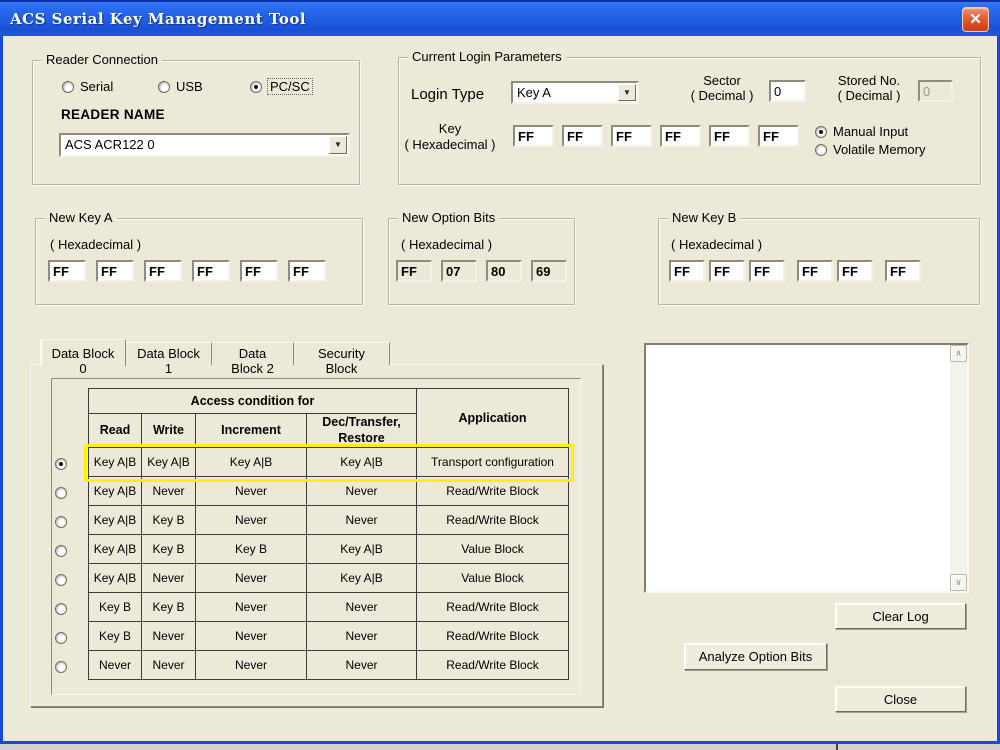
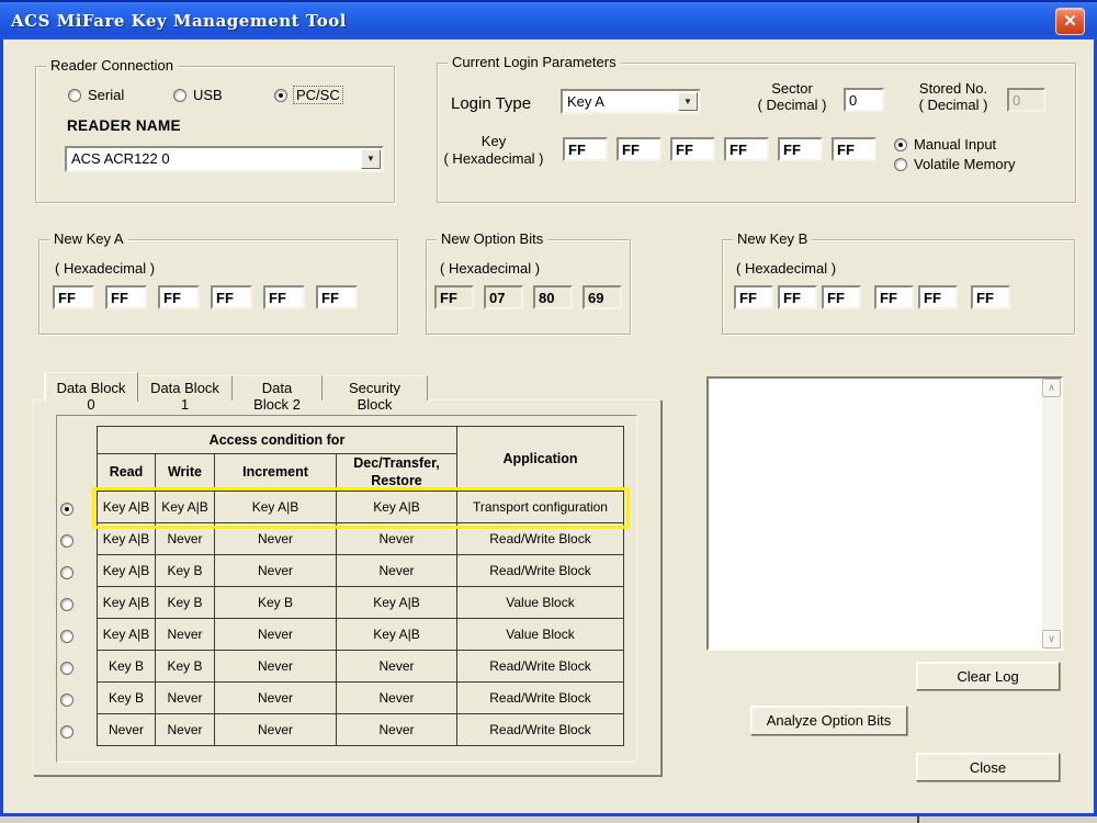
- ACS Serial Key Management Tool
+ ACS MiFare Key Management Tool
  ✕
  Reader Connection
  Serial
  USB
  PC/SC
  READER NAME
  ACS ACR122 0
  ▼
  Current Login Parameters
  Login Type
  Key A
  ▼
  Sector
  ( Decimal )
  0
  Stored No.
  ( Decimal )
  0
  Key
  ( Hexadecimal )
  FF
  FF
  FF
  FF
  FF
  FF
  Manual Input
  Volatile Memory
  New Key A
  ( Hexadecimal )
  FF
  FF
  FF
  FF
  FF
  FF
  New Option Bits
  ( Hexadecimal )
  FF
  07
  80
  69
  New Key B
  ( Hexadecimal )
  FF
  FF
  FF
  FF
  FF
  FF
  Data Block 0
  Data Block 1
  Data Block 2
  Security Block
  Access condition for	Application
  Read	Write	Increment	Dec/Transfer, Restore
  Key A|B	Key A|B	Key A|B	Key A|B	Transport configuration
  Key A|B	Never	Never	Never	Read/Write Block
  Key A|B	Key B	Never	Never	Read/Write Block
  Key A|B	Key B	Key B	Key A|B	Value Block
  Key A|B	Never	Never	Key A|B	Value Block
  Key B	Key B	Never	Never	Read/Write Block
  Key B	Never	Never	Never	Read/Write Block
  Never	Never	Never	Never	Read/Write Block
  ∧
  ∨
  Clear Log
  Analyze Option Bits
  Close
